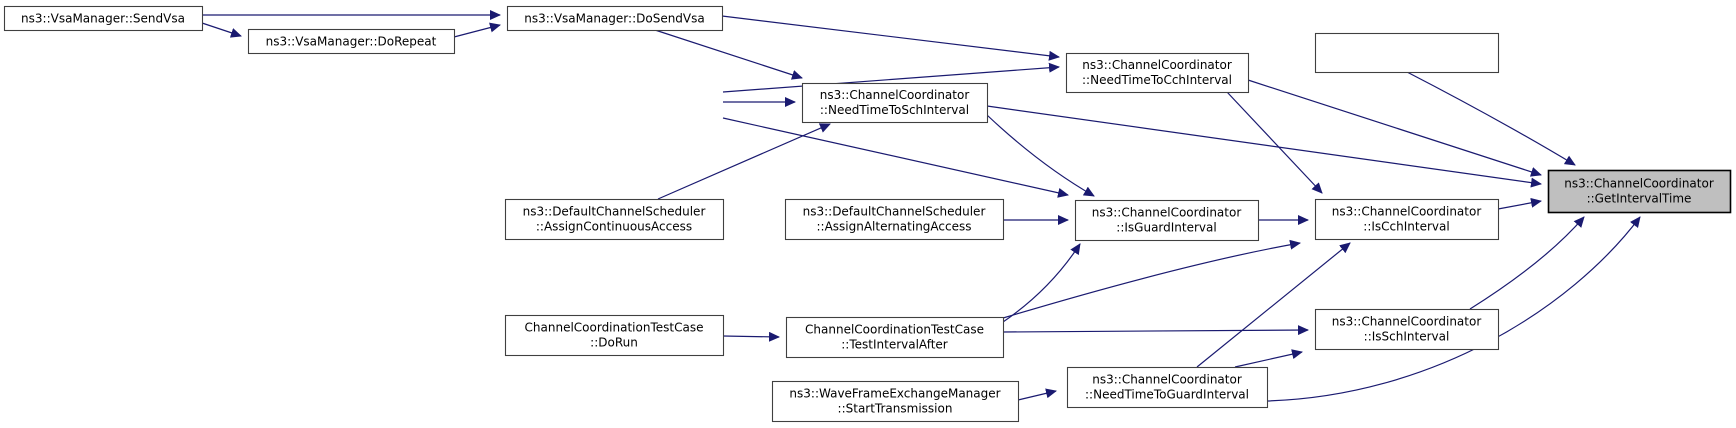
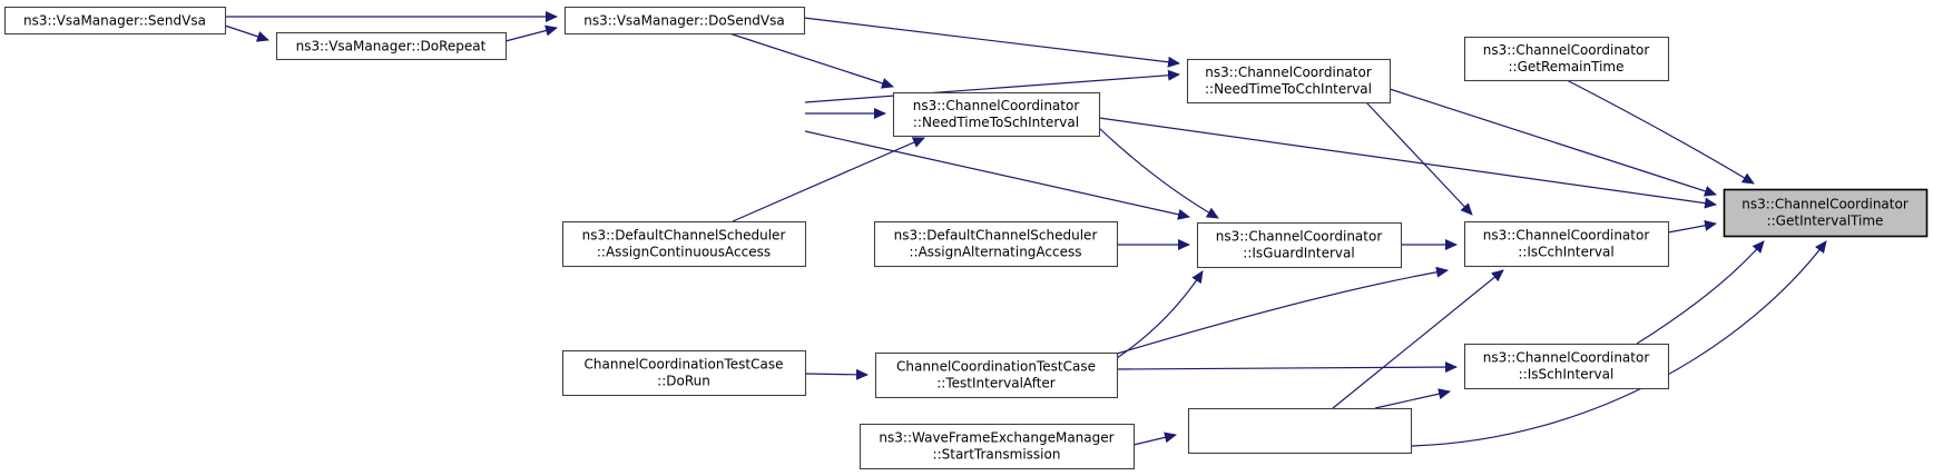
  ns3::VsaManager::SendVsa
  ns3::VsaManager::DoRepeat
  ns3::VsaManager::DoSendVsa
  ns3::ChannelCoordinator ::NeedTimeToCchInterval
+ ns3::ChannelCoordinator ::GetRemainTime
  ns3::ChannelCoordinator ::NeedTimeToSchInterval
  ns3::DefaultChannelScheduler ::AssignContinuousAccess
  ns3::DefaultChannelScheduler ::AssignAlternatingAccess
  ns3::ChannelCoordinator ::IsGuardInterval
  ns3::ChannelCoordinator ::IsCchInterval
  ns3::ChannelCoordinator ::GetIntervalTime
  ChannelCoordinationTestCase ::DoRun
  ChannelCoordinationTestCase ::TestIntervalAfter
  ns3::ChannelCoordinator ::IsSchInterval
  ns3::WaveFrameExchangeManager ::StartTransmission
- ns3::ChannelCoordinator ::NeedTimeToGuardInterval
